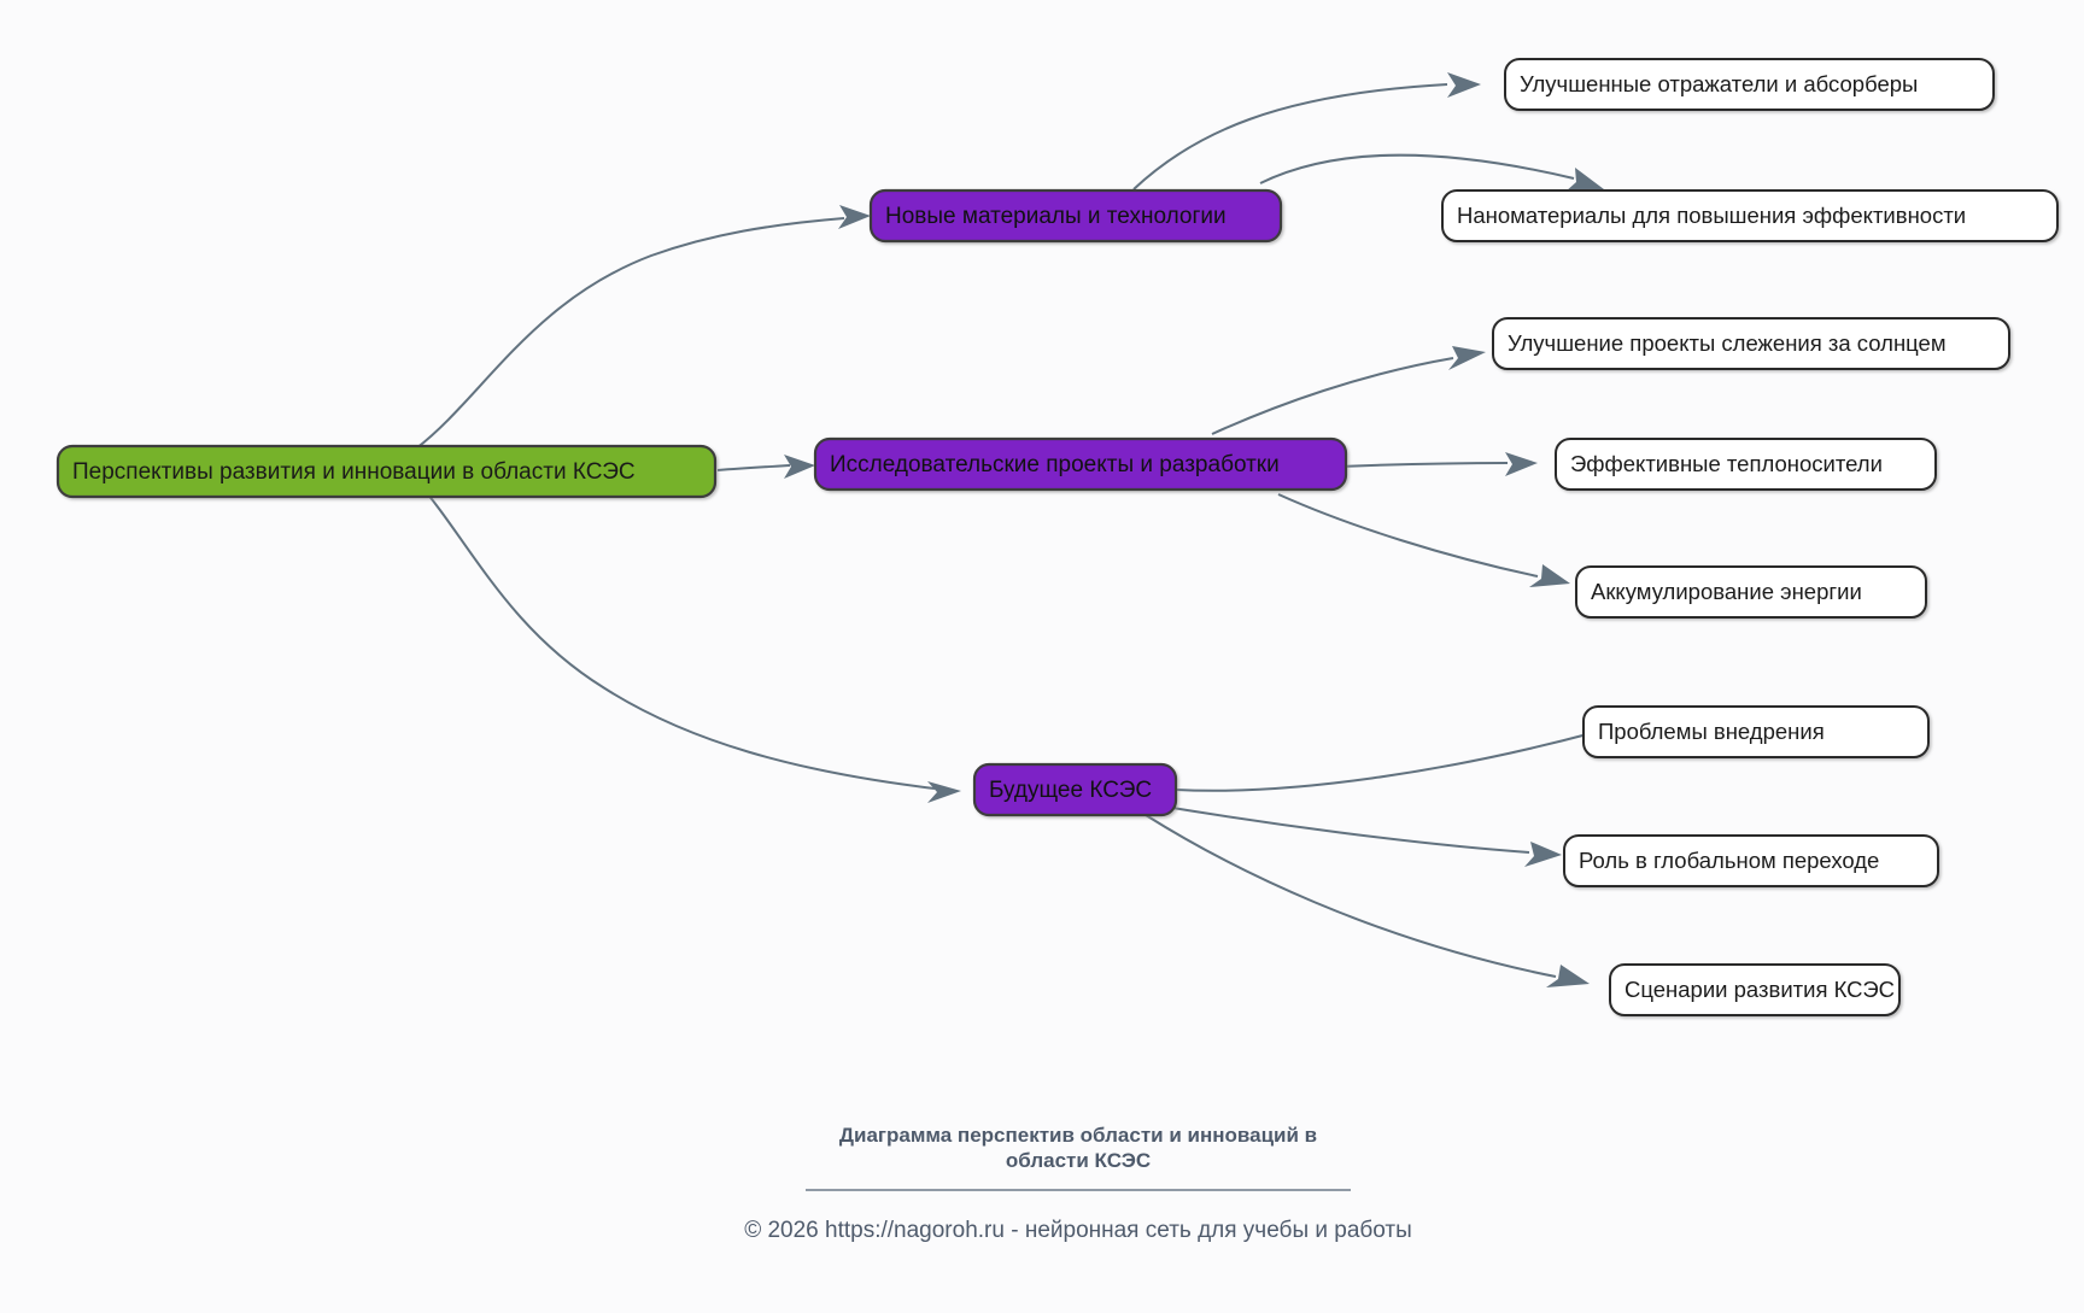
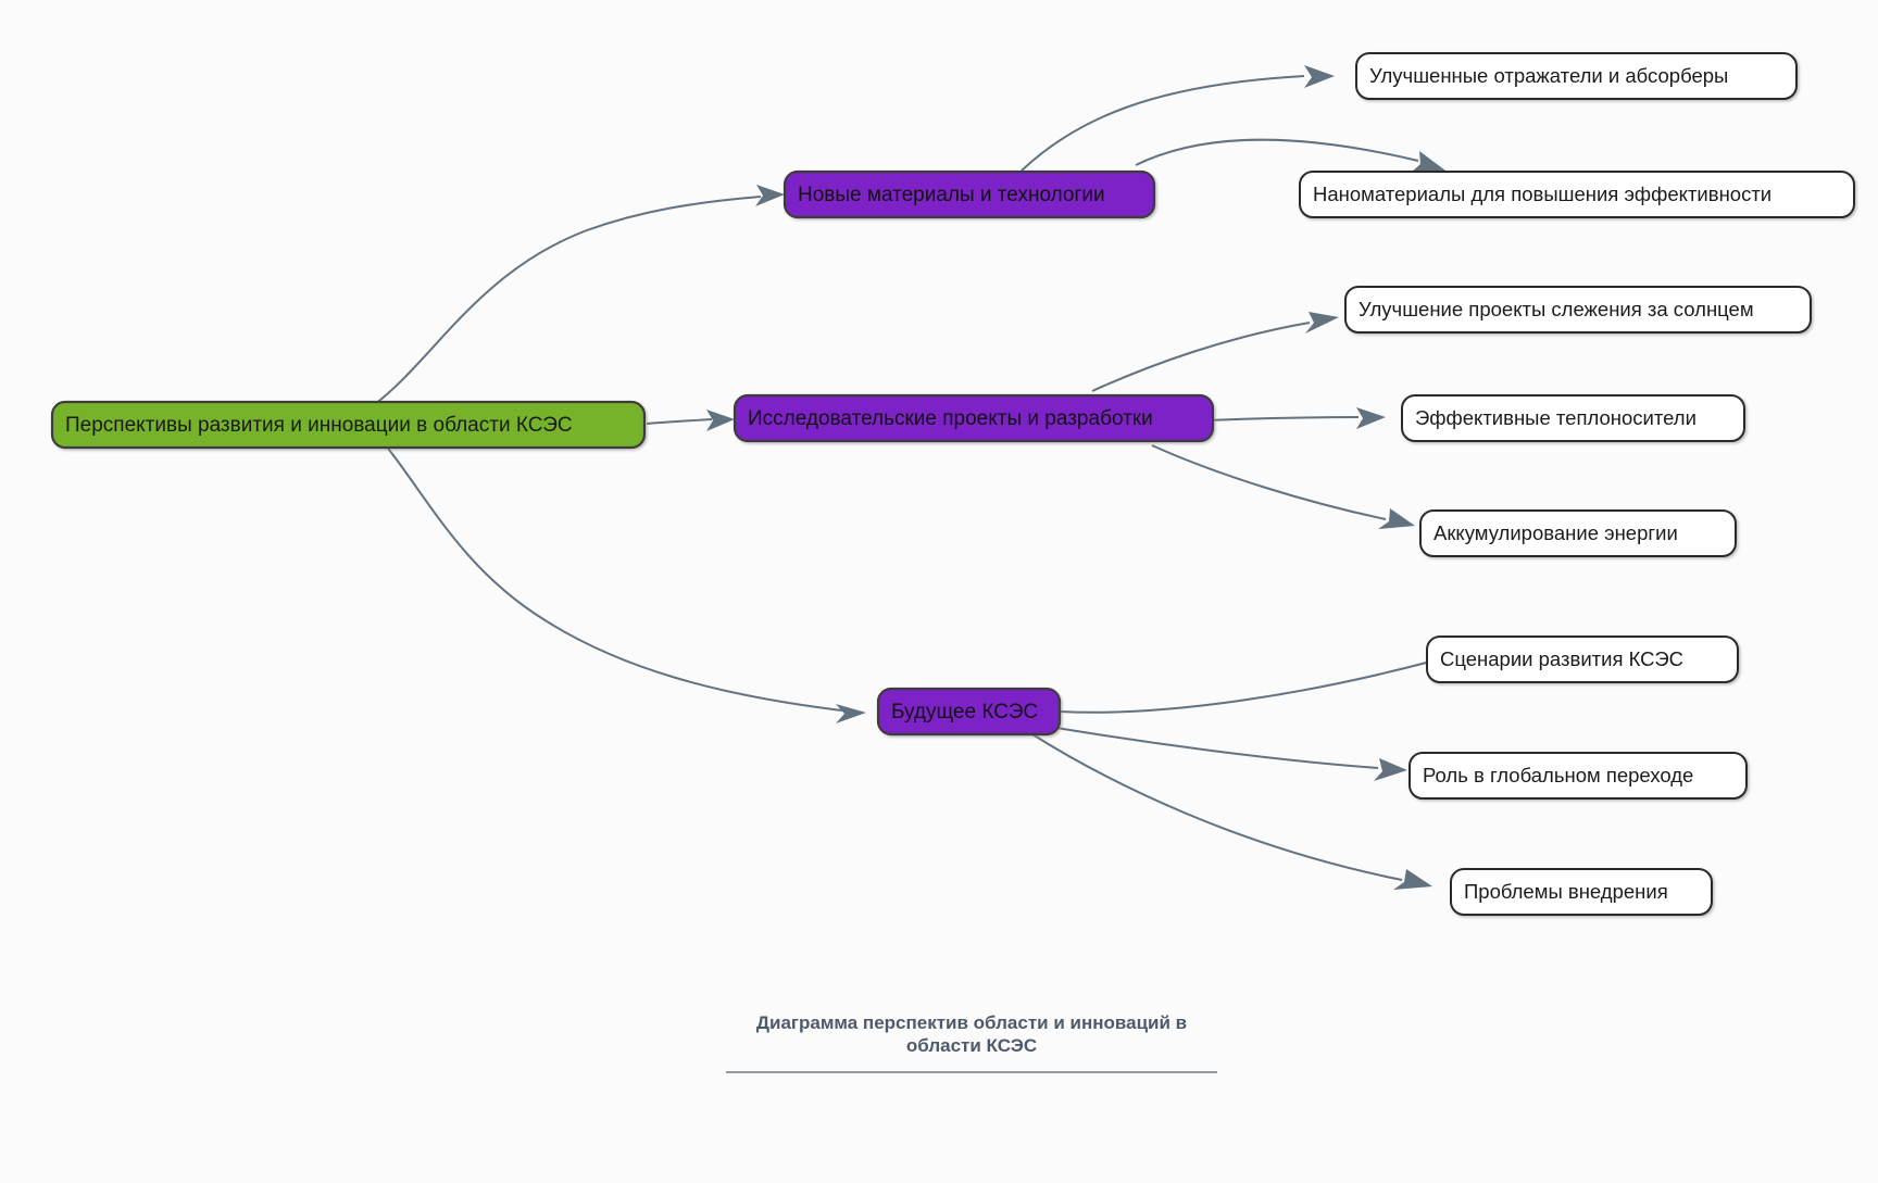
  Перспективы развития и инновации в области КСЭС
  Новые материалы и технологии
  Исследовательские проекты и разработки
  Будущее КСЭС
  Улучшенные отражатели и абсорберы
  Наноматериалы для повышения эффективности
  Улучшение проекты слежения за солнцем
  Эффективные теплоносители
  Аккумулирование энергии
- Проблемы внедрения
+ Сценарии развития КСЭС
  Роль в глобальном переходе
- Сценарии развития КСЭС
+ Проблемы внедрения
  Диаграмма перспектив области и инноваций в
  области КСЭС
- © 2026 https://nagoroh.ru - нейронная сеть для учебы и работы
